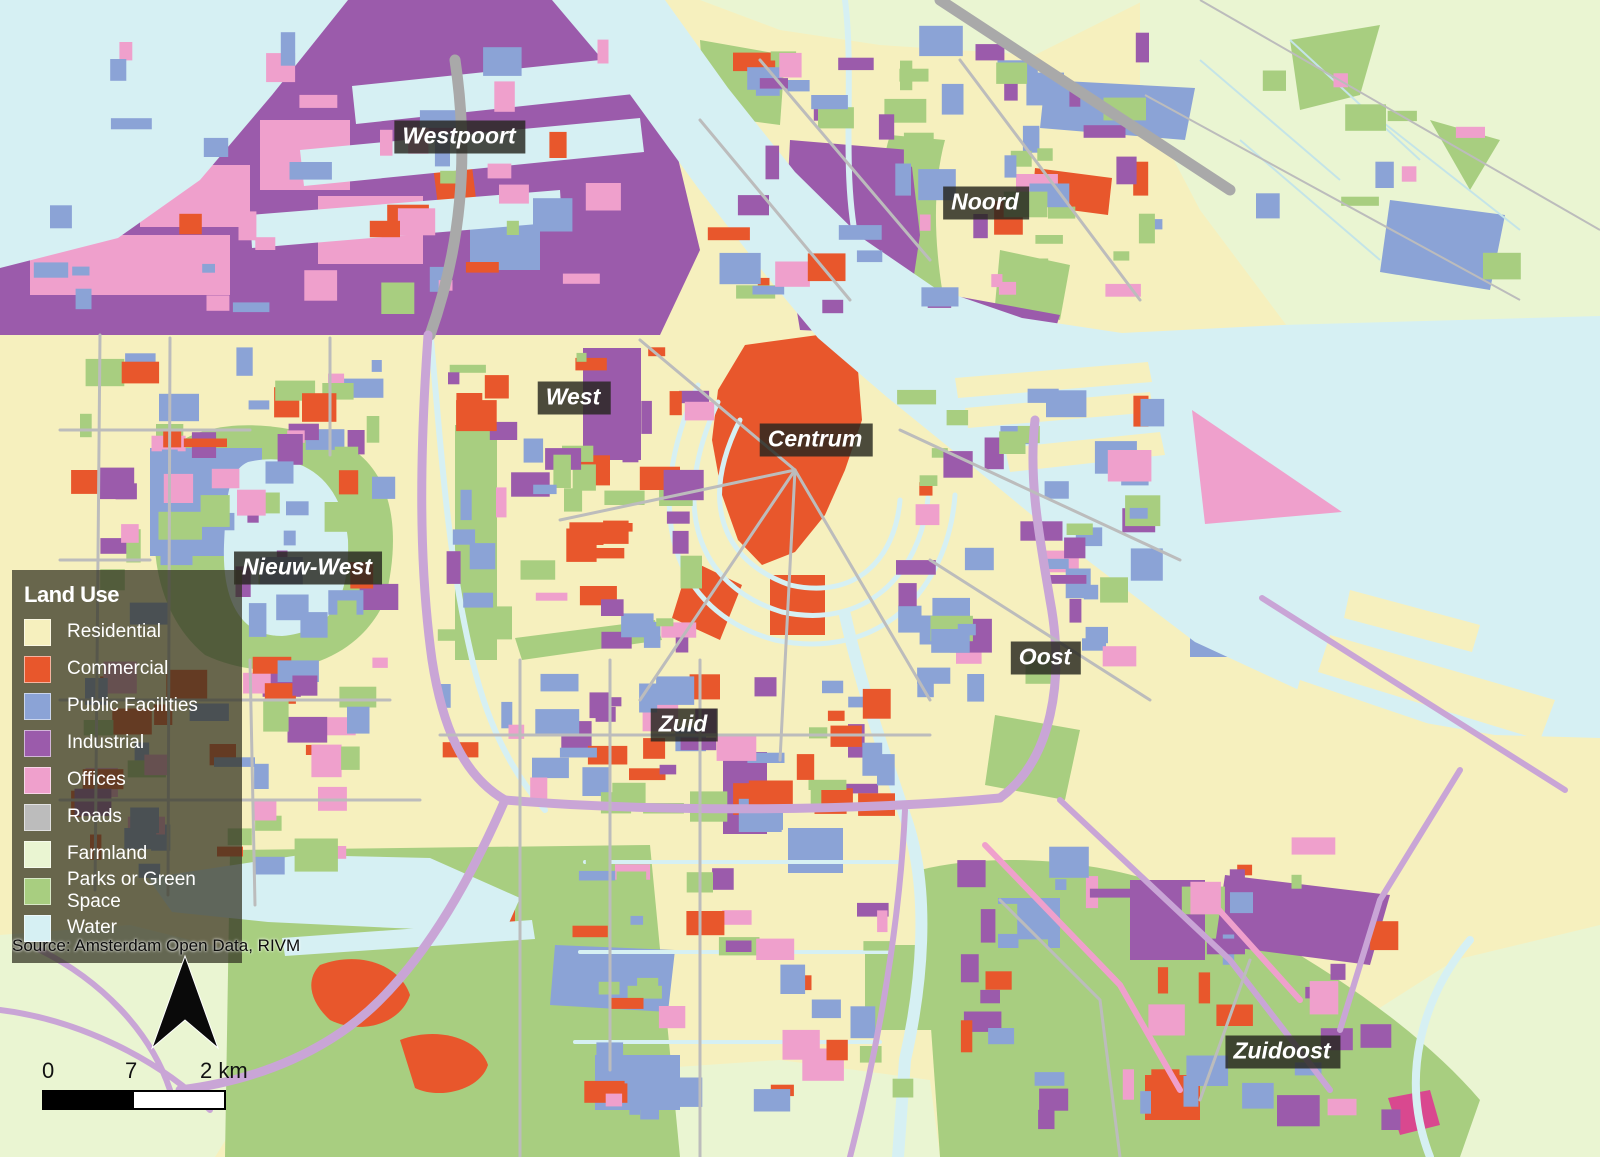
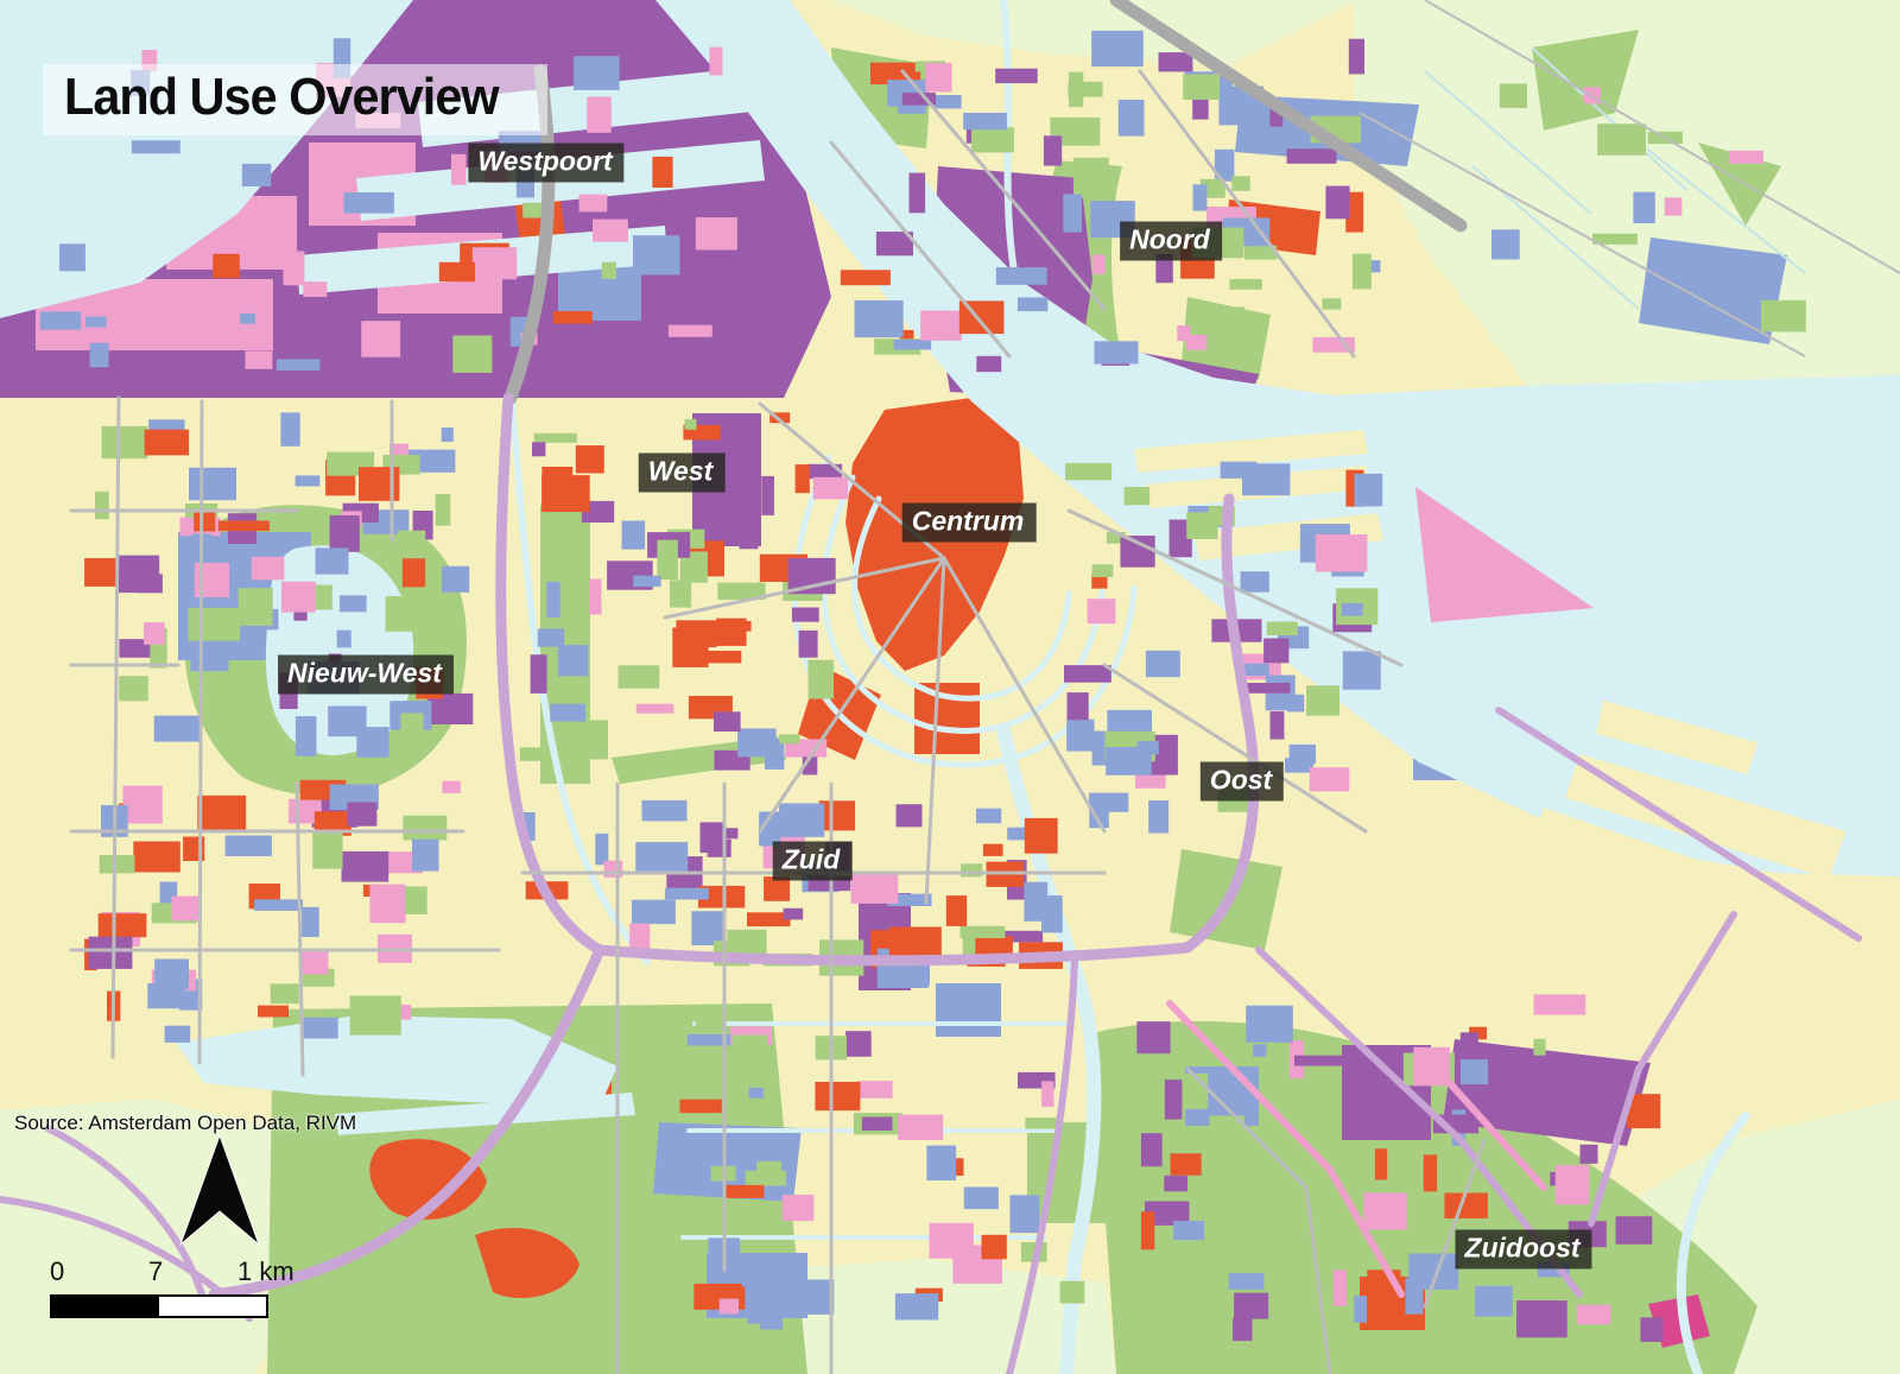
+ Land Use Overview
  Westpoort
  Noord
  West
  Centrum
  Nieuw-West
  Oost
  Zuid
  Zuidoost
- Land Use
- Residential
- Commercial
- Public Facilities
- Industrial
- Offices
- Roads
- Farmland
- Parks or Green Space
- Water
  Source: Amsterdam Open Data, RIVM
  0
  7
- 2 km
+ 1 km
